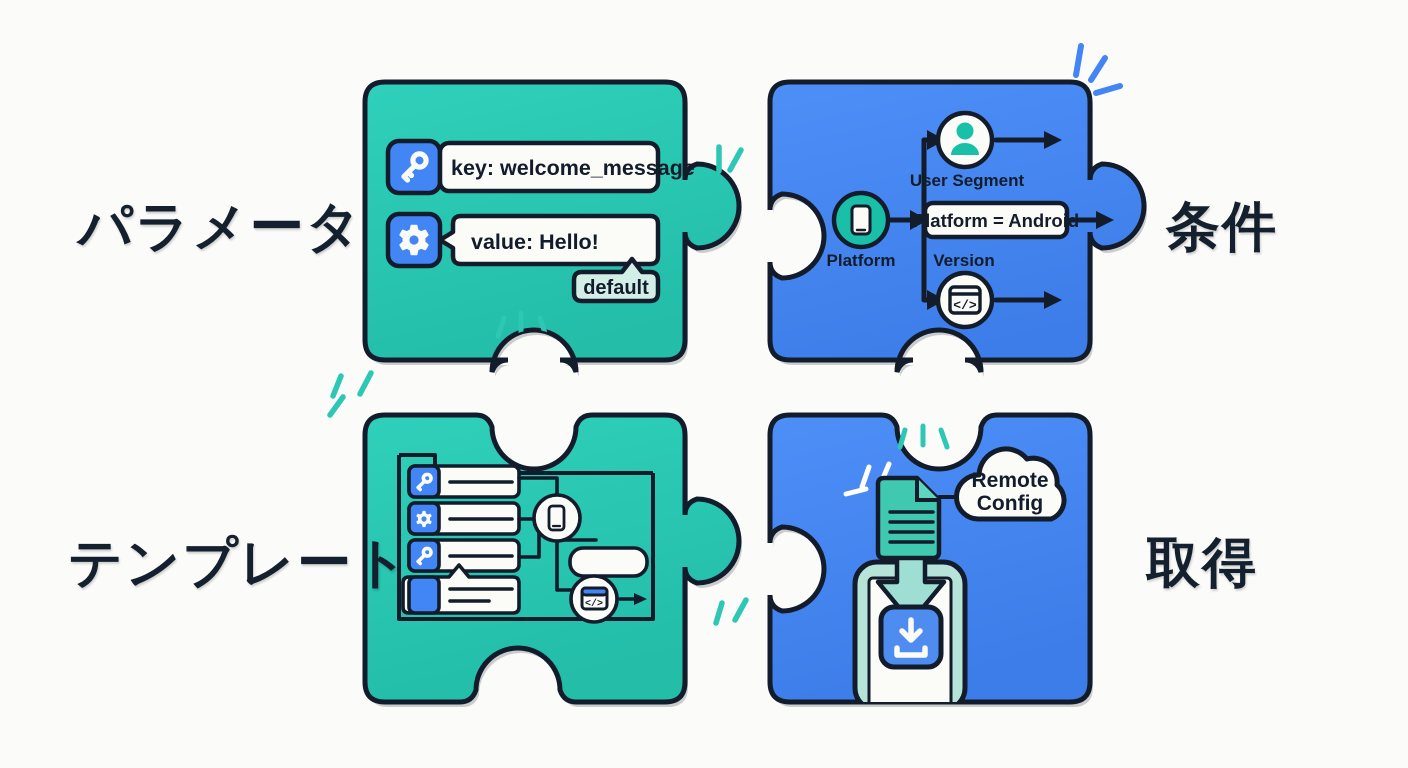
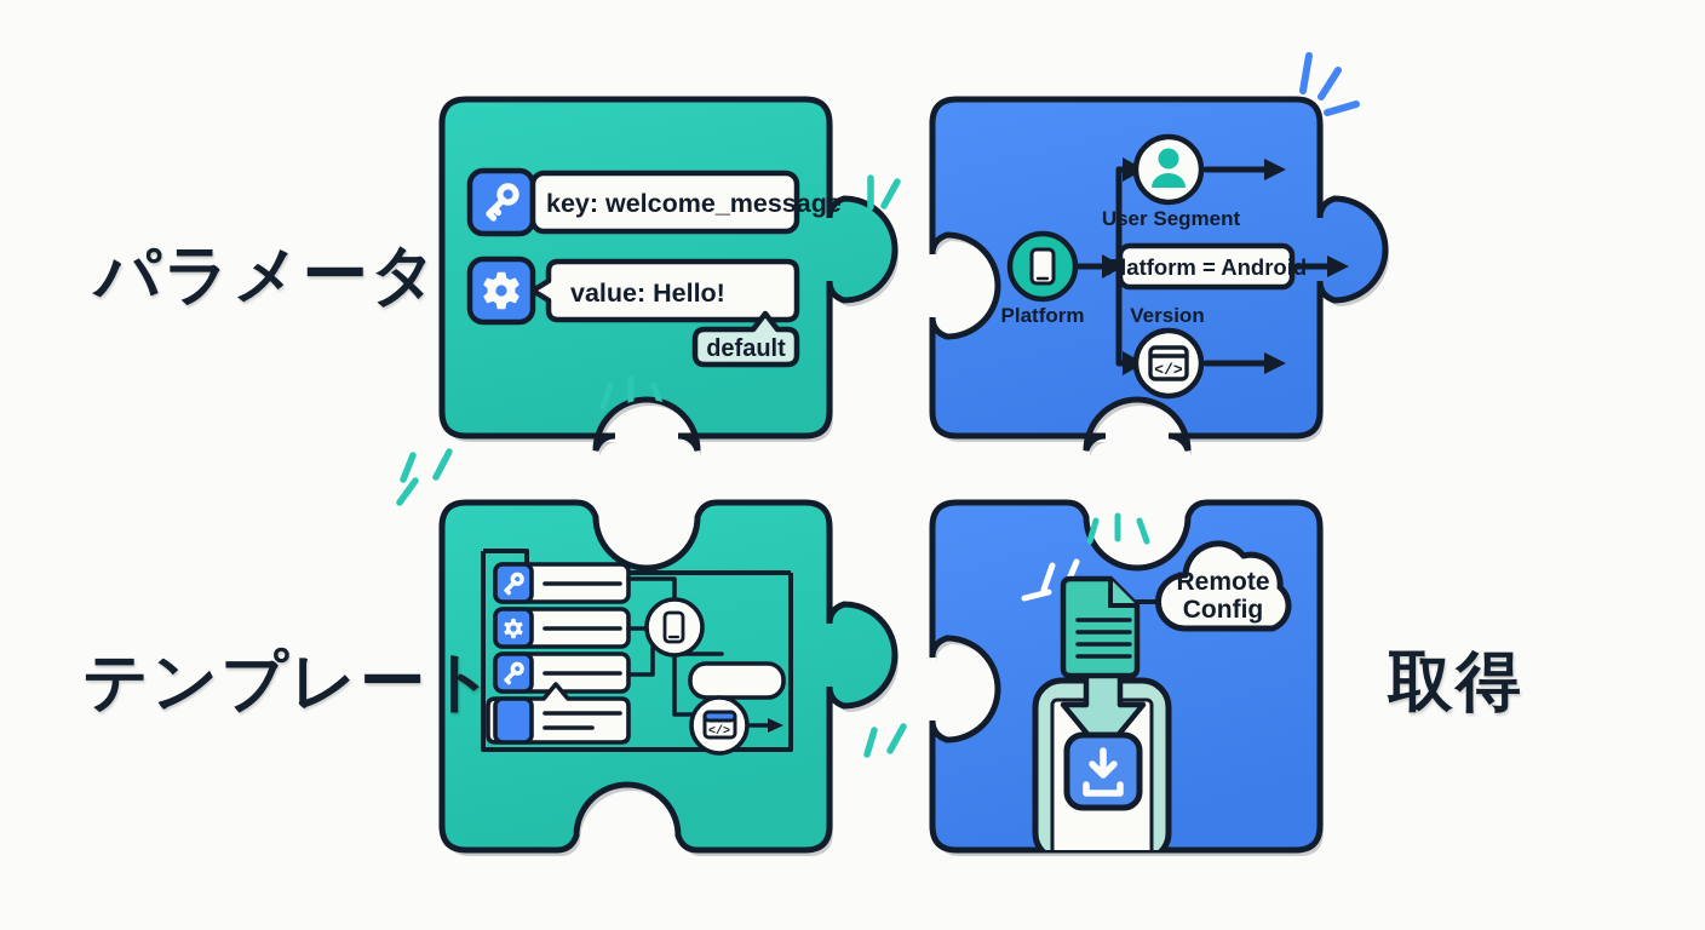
  key: welcome_message
  value: Hello!
  default
  </>
  Platform
  User Segment
  Version
  Platform = Android
  </>
  Remote
  Config
  パラメータ
- 条件
  テンプレート
  取得
